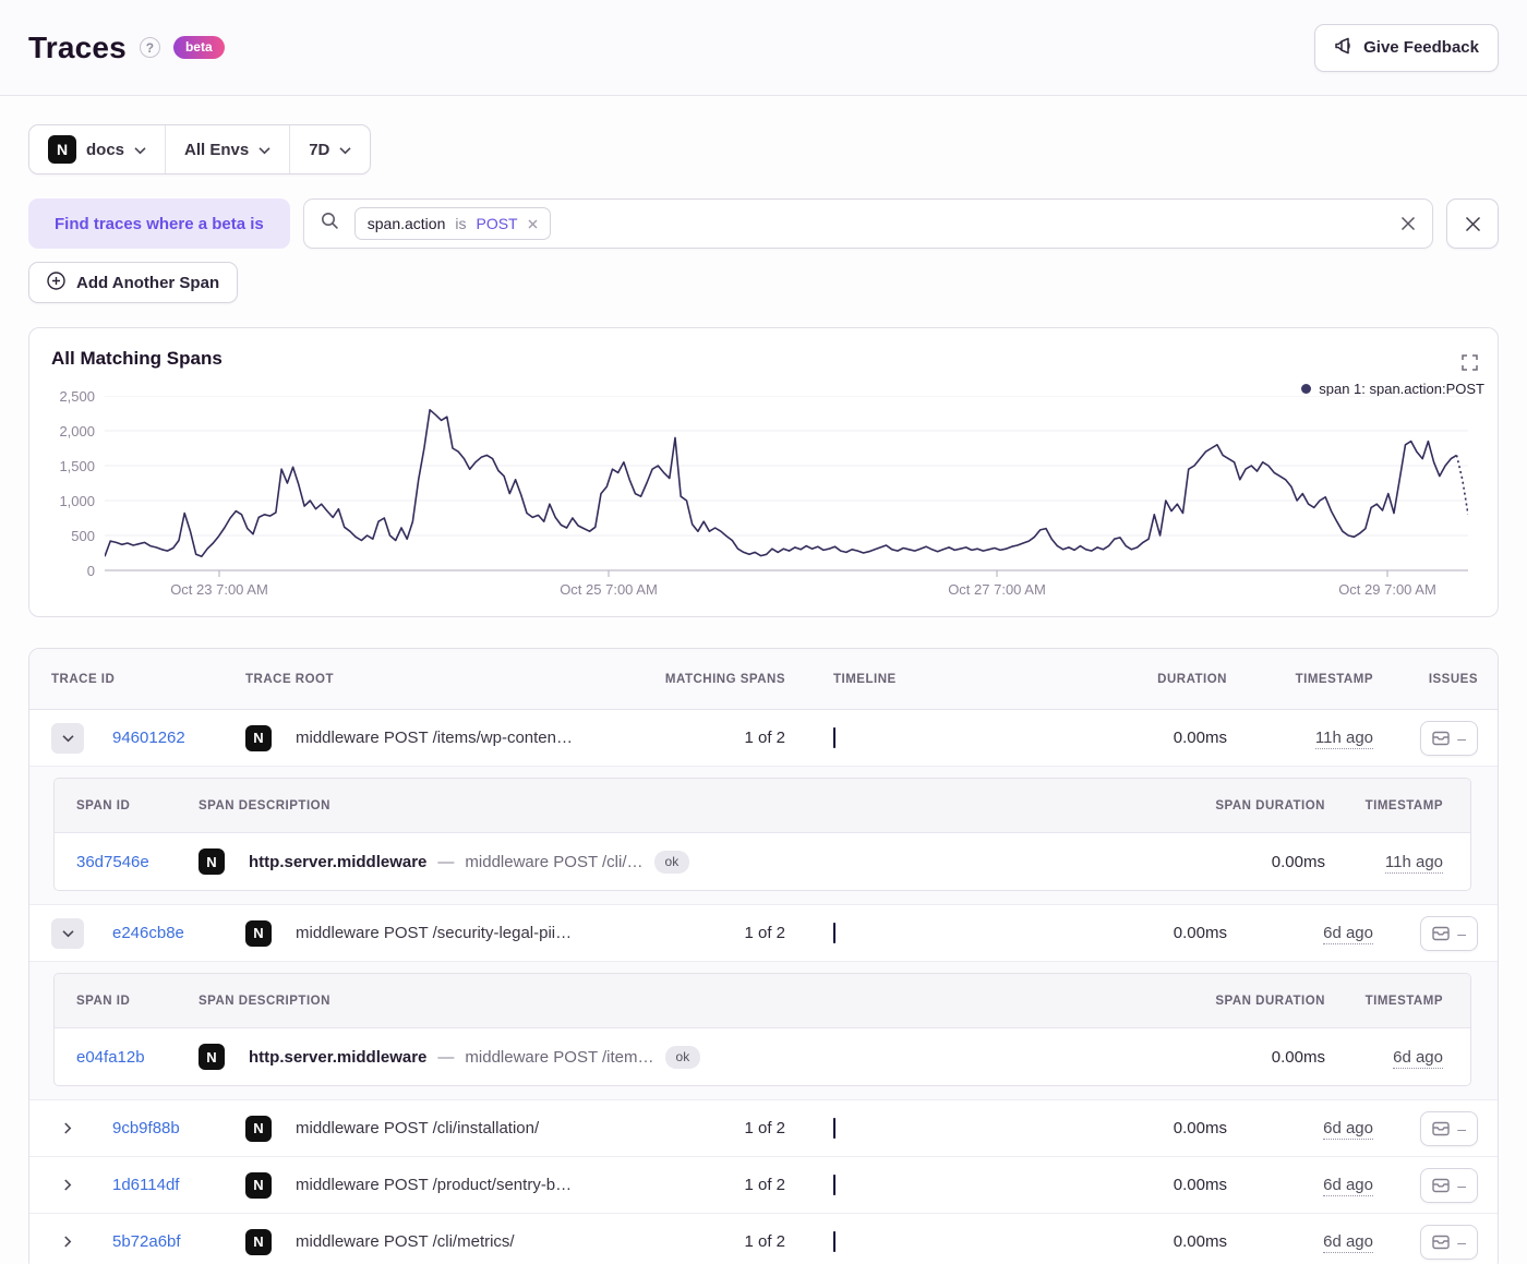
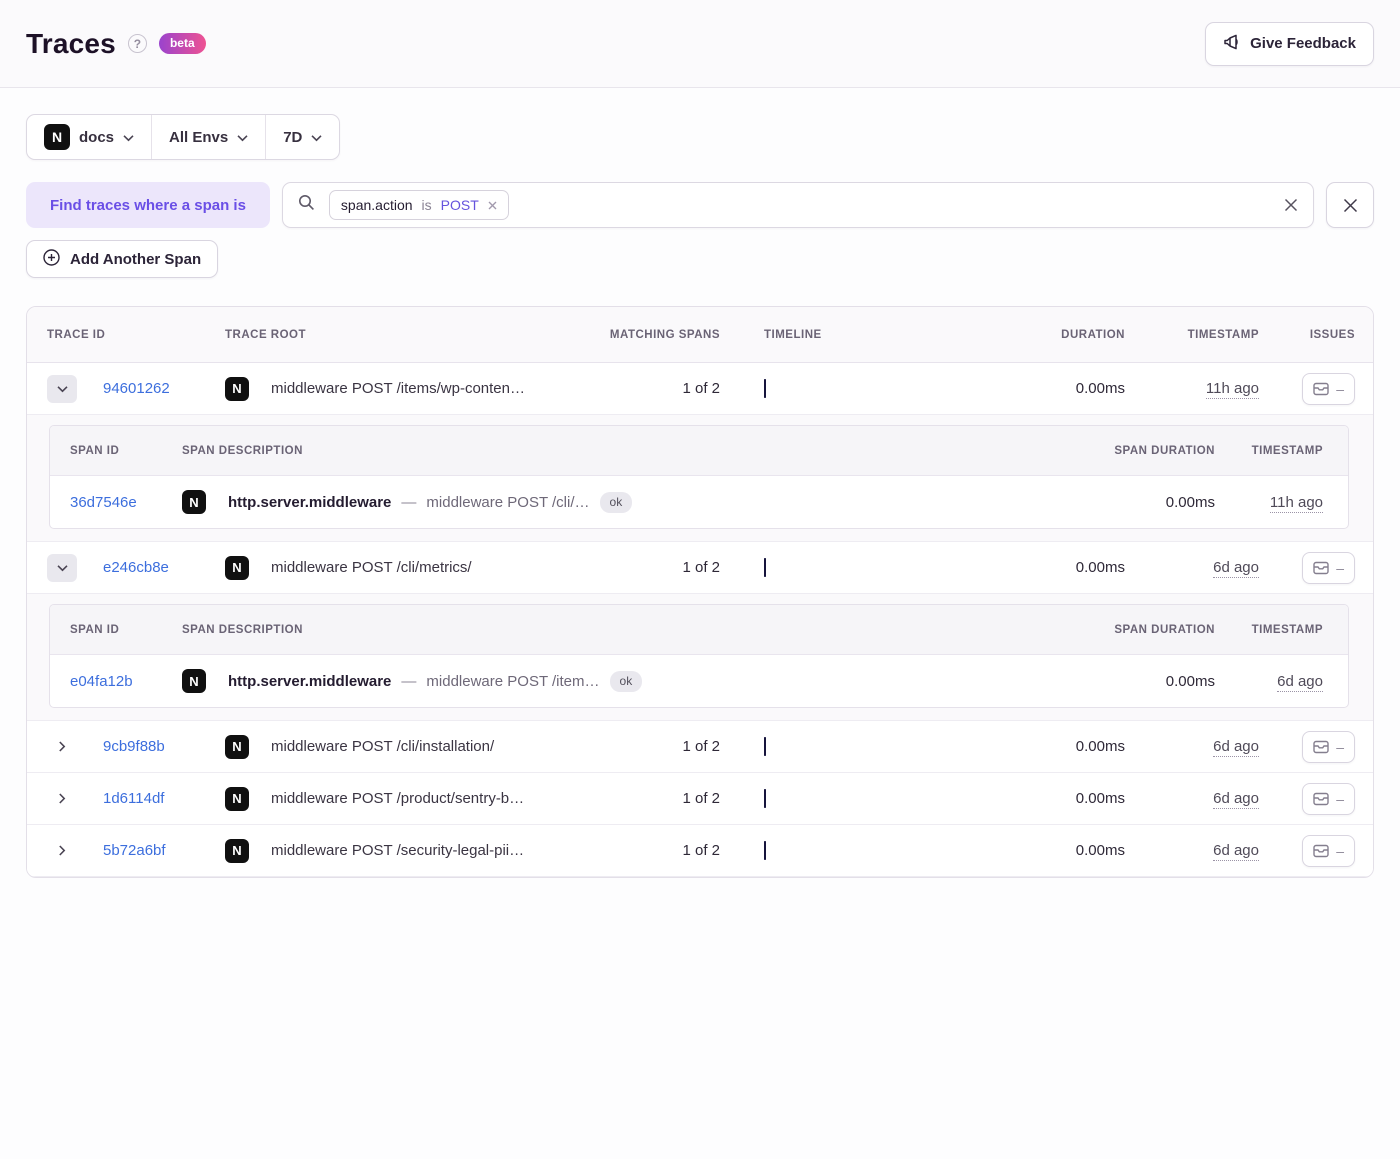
  Traces
  ?
  beta
  Give Feedback
  N
  docs
  All Envs
  7D
- Find traces where a beta is
+ Find traces where a span is
  span.action
  is
  POST
  Add Another Span
- All Matching Spans
- span 1: span.action:POST
- 2,500
- 2,000
- 1,500
- 1,000
- 500
- 0
- Oct 23 7:00 AM
- Oct 25 7:00 AM
- Oct 27 7:00 AM
- Oct 29 7:00 AM
  TRACE ID
  TRACE ROOT
  MATCHING SPANS
  TIMELINE
  DURATION
  TIMESTAMP
  ISSUES
  94601262
  N
  middleware POST /items/wp-conten…
  1 of 2
  0.00ms
  11h ago
  –
  SPAN ID
  SPAN DESCRIPTION
  SPAN DURATION
  TIMESTAMP
  36d7546e
  N
  http.server.middleware
  —
  middleware POST /cli/…
  ok
  0.00ms
  11h ago
  e246cb8e
  N
- middleware POST /security-legal-pii…
+ middleware POST /cli/metrics/
  1 of 2
  0.00ms
  6d ago
  –
  SPAN ID
  SPAN DESCRIPTION
  SPAN DURATION
  TIMESTAMP
  e04fa12b
  N
  http.server.middleware
  —
  middleware POST /item…
  ok
  0.00ms
  6d ago
  9cb9f88b
  N
  middleware POST /cli/installation/
  1 of 2
  0.00ms
  6d ago
  –
  1d6114df
  N
  middleware POST /product/sentry-b…
  1 of 2
  0.00ms
  6d ago
  –
  5b72a6bf
  N
- middleware POST /cli/metrics/
+ middleware POST /security-legal-pii…
  1 of 2
  0.00ms
  6d ago
  –
